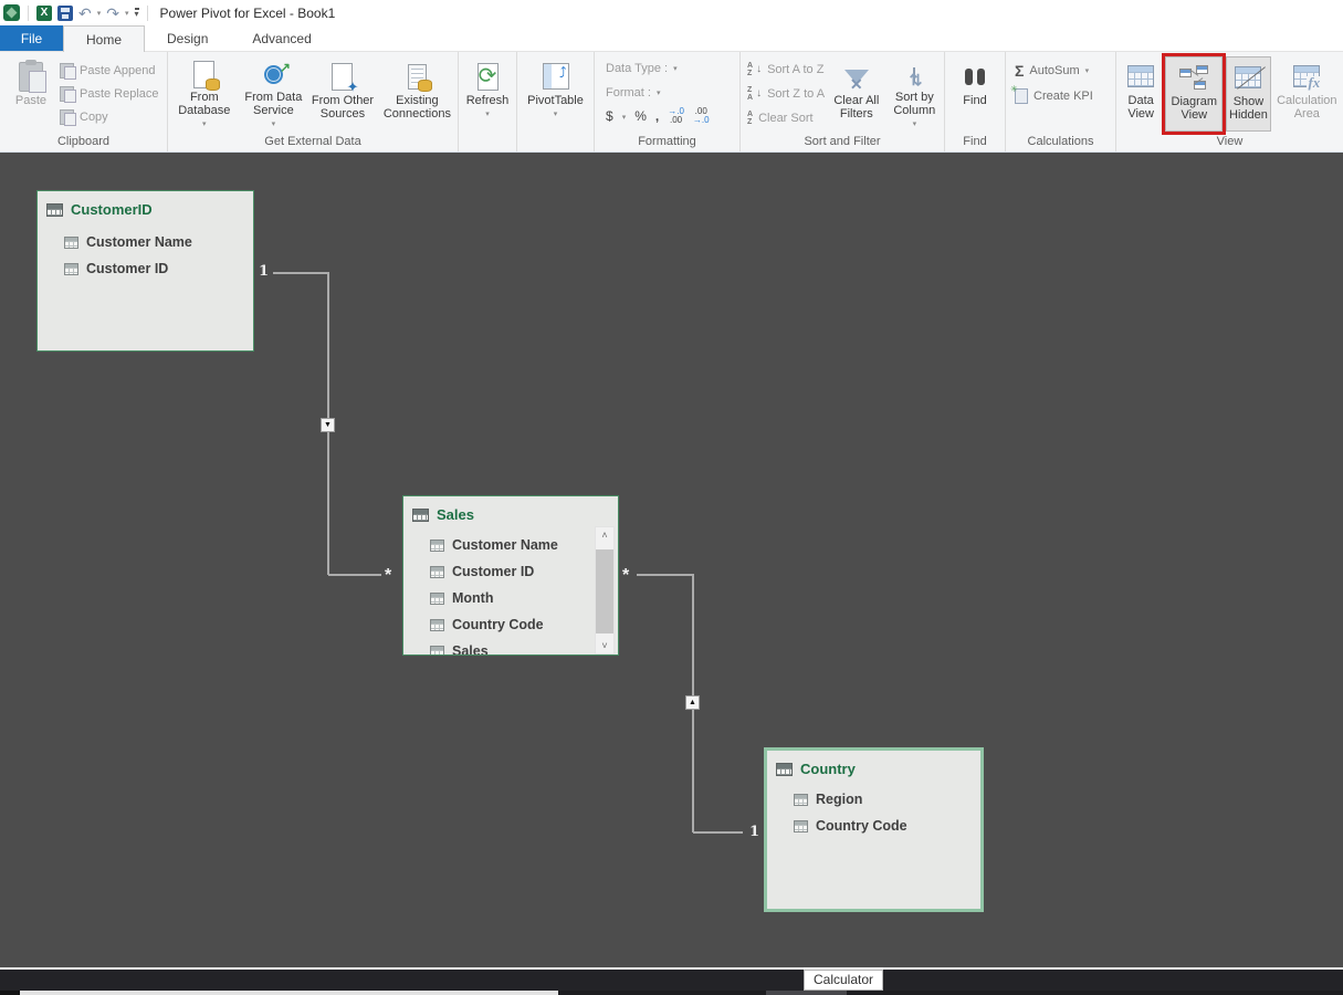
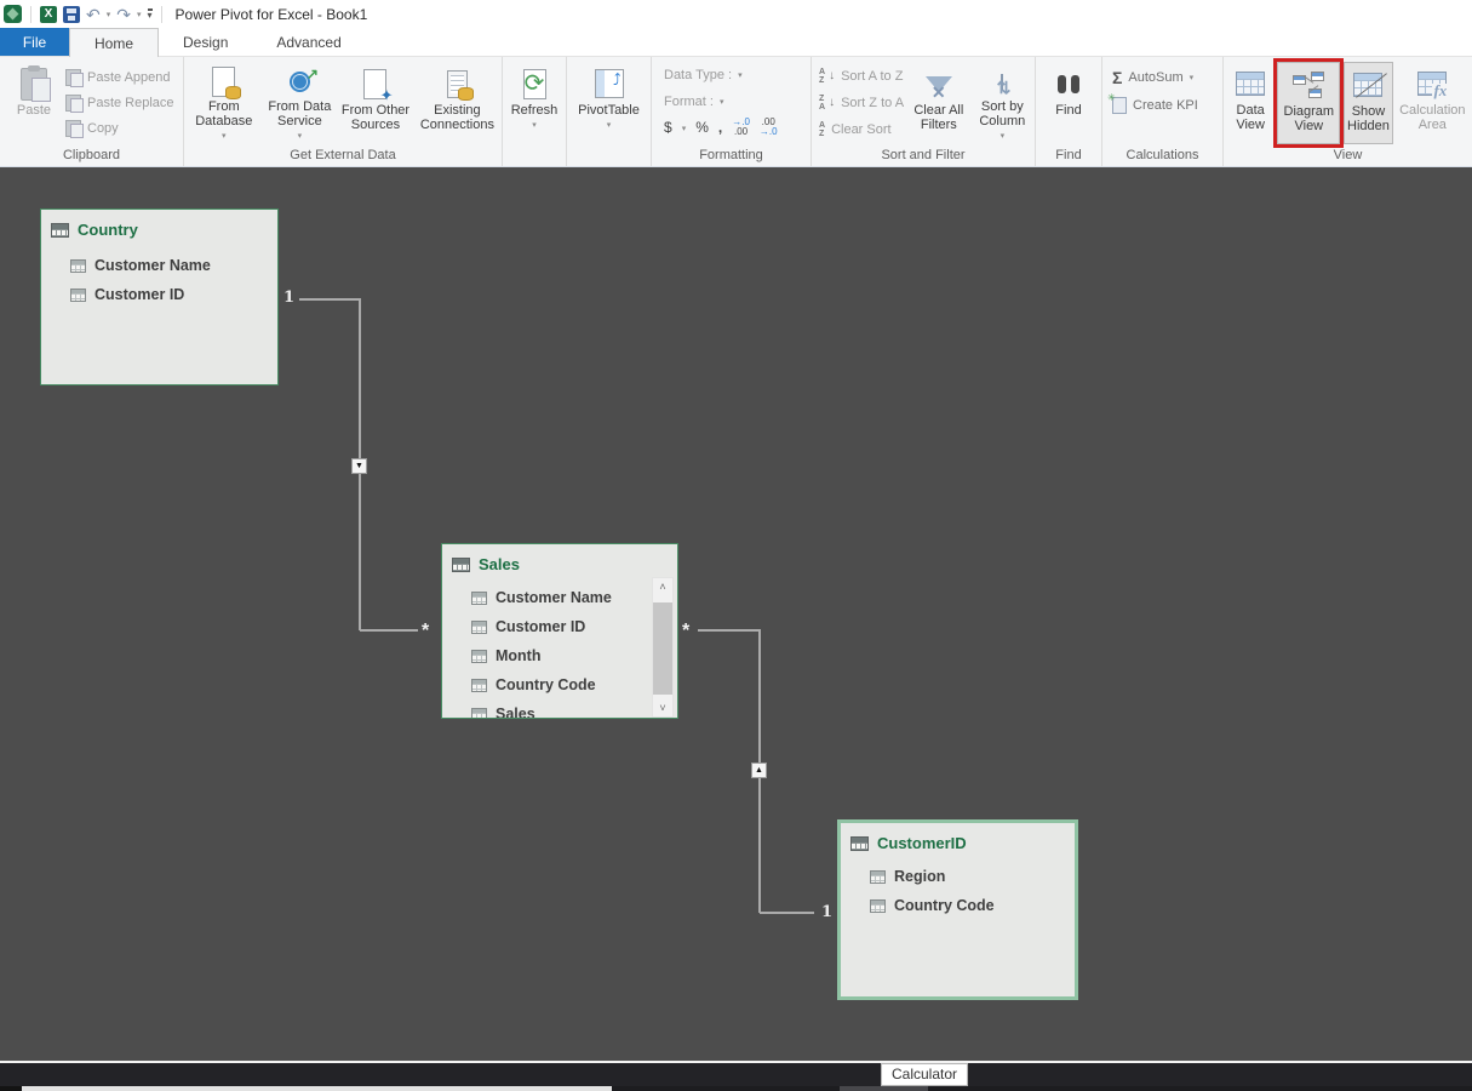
  X
  ↶
  ↷
  ▾
  Power Pivot for Excel - Book1
  File
  Home
  Design
  Advanced
  Paste
  Paste Append
  Paste Replace
  Copy
  Clipboard
  From Database
  From Data Service
  ✦
  From Other Sources
  Existing Connections
  Get External Data
  ⟳
  Refresh
  PivotTable
  Data Type :
  Format :
  $
  %
  ,
  →.0
  .00
  .00
  →.0
  Formatting
  ↓
  Sort A to Z
  ↓
  Sort Z to A
  Clear Sort
  Clear All Filters
  Sort by Column
  Sort and Filter
  Find
  Find
  Σ
  AutoSum
  Create KPI
  Calculations
  Data View
  Diagram View
  Show Hidden
  Calculation Area
  View
- CustomerID
+ Country
  Customer Name
  Customer ID
  Sales
  Customer Name
  Customer ID
  Month
  Country Code
  Sales
  ˄
  ˅
- Country
+ CustomerID
  Region
  Country Code
  1
  *
  *
  1
  Calculator
